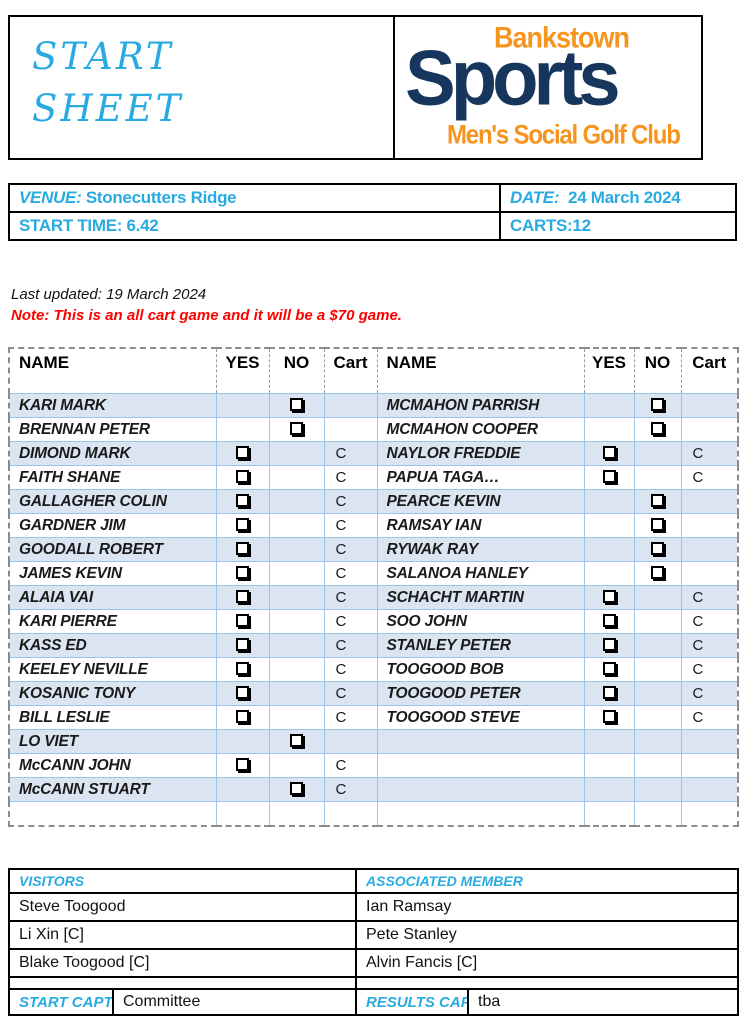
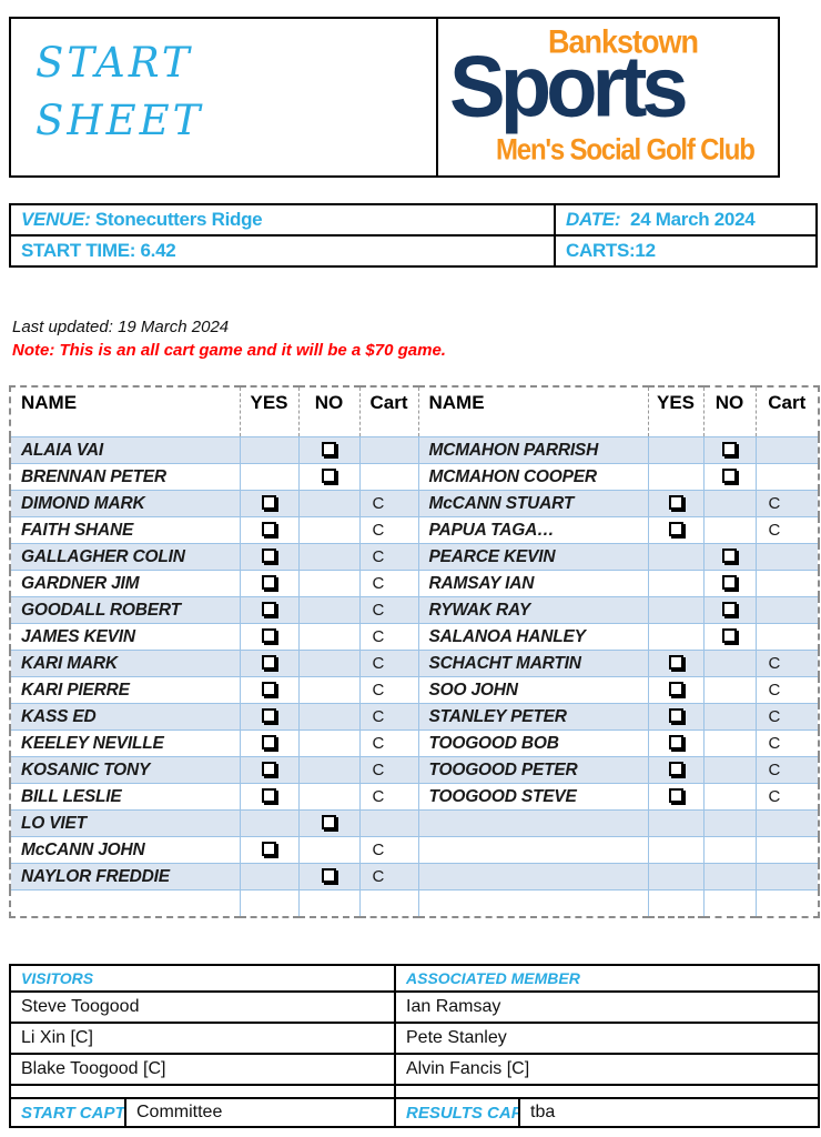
  START
  SHEET
  Bankstown
  Sports
  Men's Social Golf Club
  VENUE: Stonecutters Ridge	DATE: 24 March 2024
  START TIME: 6.42	CARTS:12
  Last updated: 19 March 2024
  Note: This is an all cart game and it will be a $70 game.
  NAME	YES	NO	Cart	NAME	YES	NO	Cart
- KARI MARK				MCMAHON PARRISH
+ ALAIA VAI				MCMAHON PARRISH
  BRENNAN PETER				MCMAHON COOPER
- DIMOND MARK			C	NAYLOR FREDDIE			C
+ DIMOND MARK			C	McCANN STUART			C
  FAITH SHANE			C	PAPUA TAGA…			C
  GALLAGHER COLIN			C	PEARCE KEVIN
  GARDNER JIM			C	RAMSAY IAN
  GOODALL ROBERT			C	RYWAK RAY
  JAMES KEVIN			C	SALANOA HANLEY
- ALAIA VAI			C	SCHACHT MARTIN			C
+ KARI MARK			C	SCHACHT MARTIN			C
  KARI PIERRE			C	SOO JOHN			C
  KASS ED			C	STANLEY PETER			C
  KEELEY NEVILLE			C	TOOGOOD BOB			C
  KOSANIC TONY			C	TOOGOOD PETER			C
  BILL LESLIE			C	TOOGOOD STEVE			C
  LO VIET
  McCANN JOHN			C
- McCANN STUART			C
+ NAYLOR FREDDIE			C
  VISITORS	ASSOCIATED MEMBER
  Steve Toogood	Ian Ramsay
  Li Xin [C]	Pete Stanley
  Blake Toogood [C]	Alvin Fancis [C]
  START CAPT	Committee	RESULTS CAP	tba
